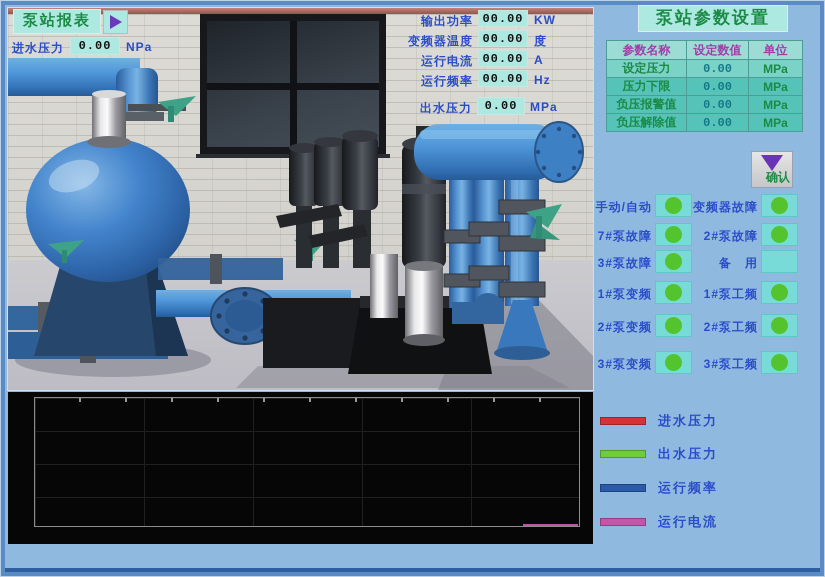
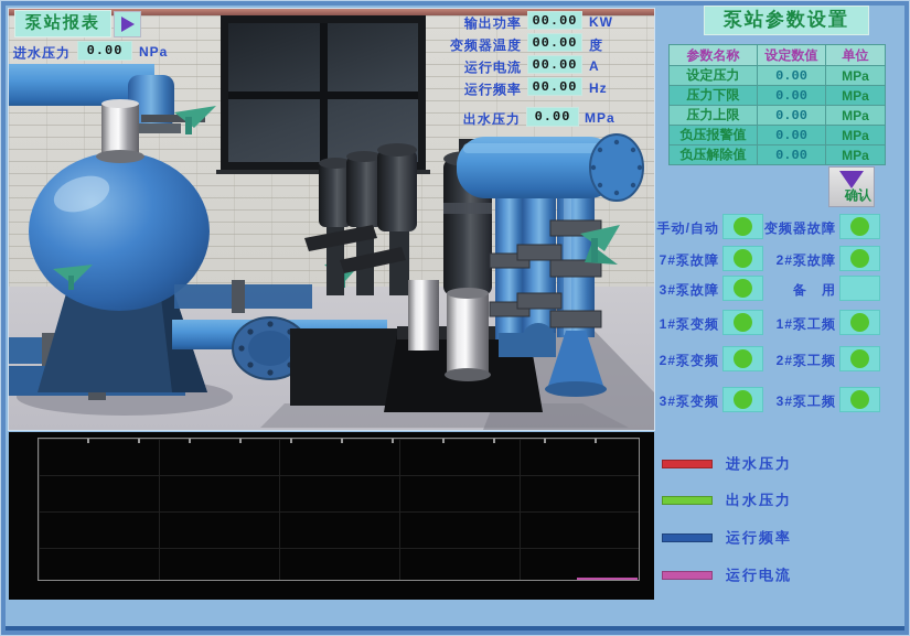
  泵站报表
  进水压力
  0.00
  NPa
  输出功率
  00.00
  KW
  变频器温度
  00.00
  度
  运行电流
  00.00
  A
  运行频率
  00.00
  Hz
  出水压力
  0.00
  MPa
  泵站参数设置
  参数名称	设定数值	单位
  设定压力	0.00	MPa
  压力下限	0.00	MPa
+ 压力上限	0.00	MPa
  负压报警值	0.00	MPa
  负压解除值	0.00	MPa
  确认
  手动/自动
  变频器故障
  7#泵故障
  2#泵故障
  3#泵故障
  备 用
  1#泵变频
  1#泵工频
  2#泵变频
  2#泵工频
  3#泵变频
  3#泵工频
  进水压力
  出水压力
  运行频率
  运行电流
